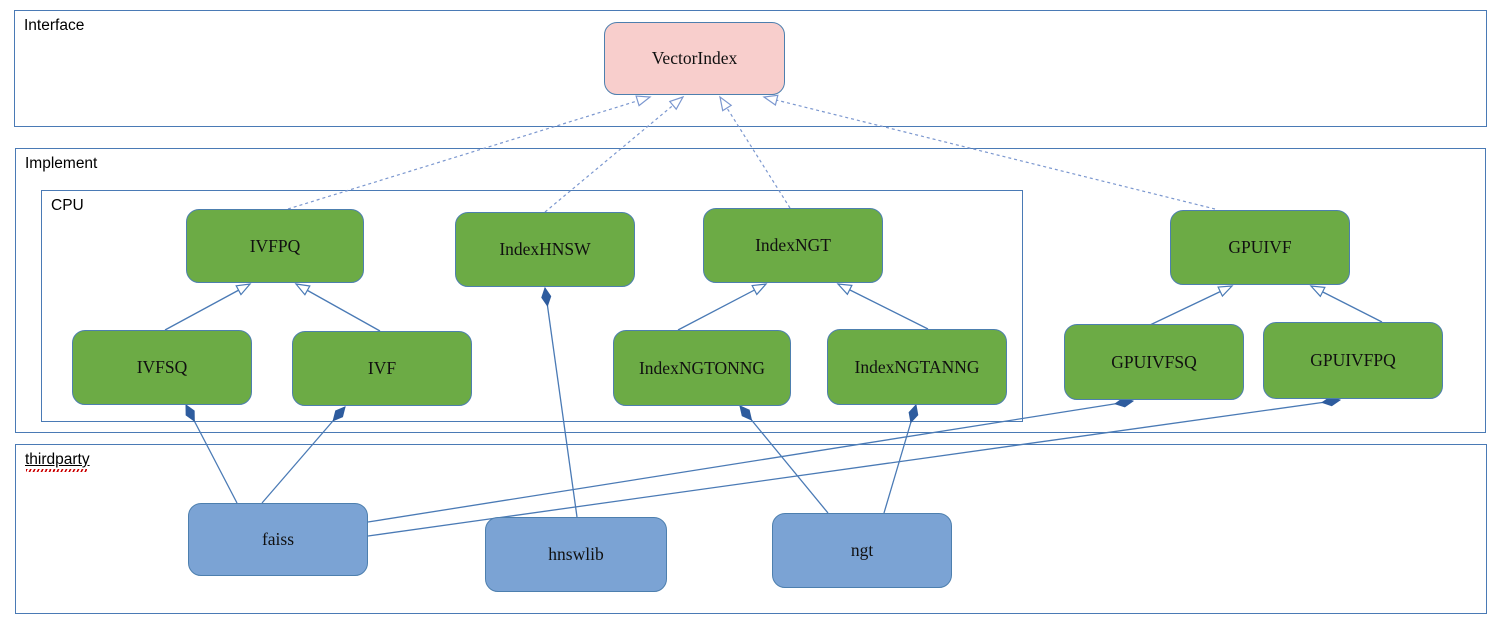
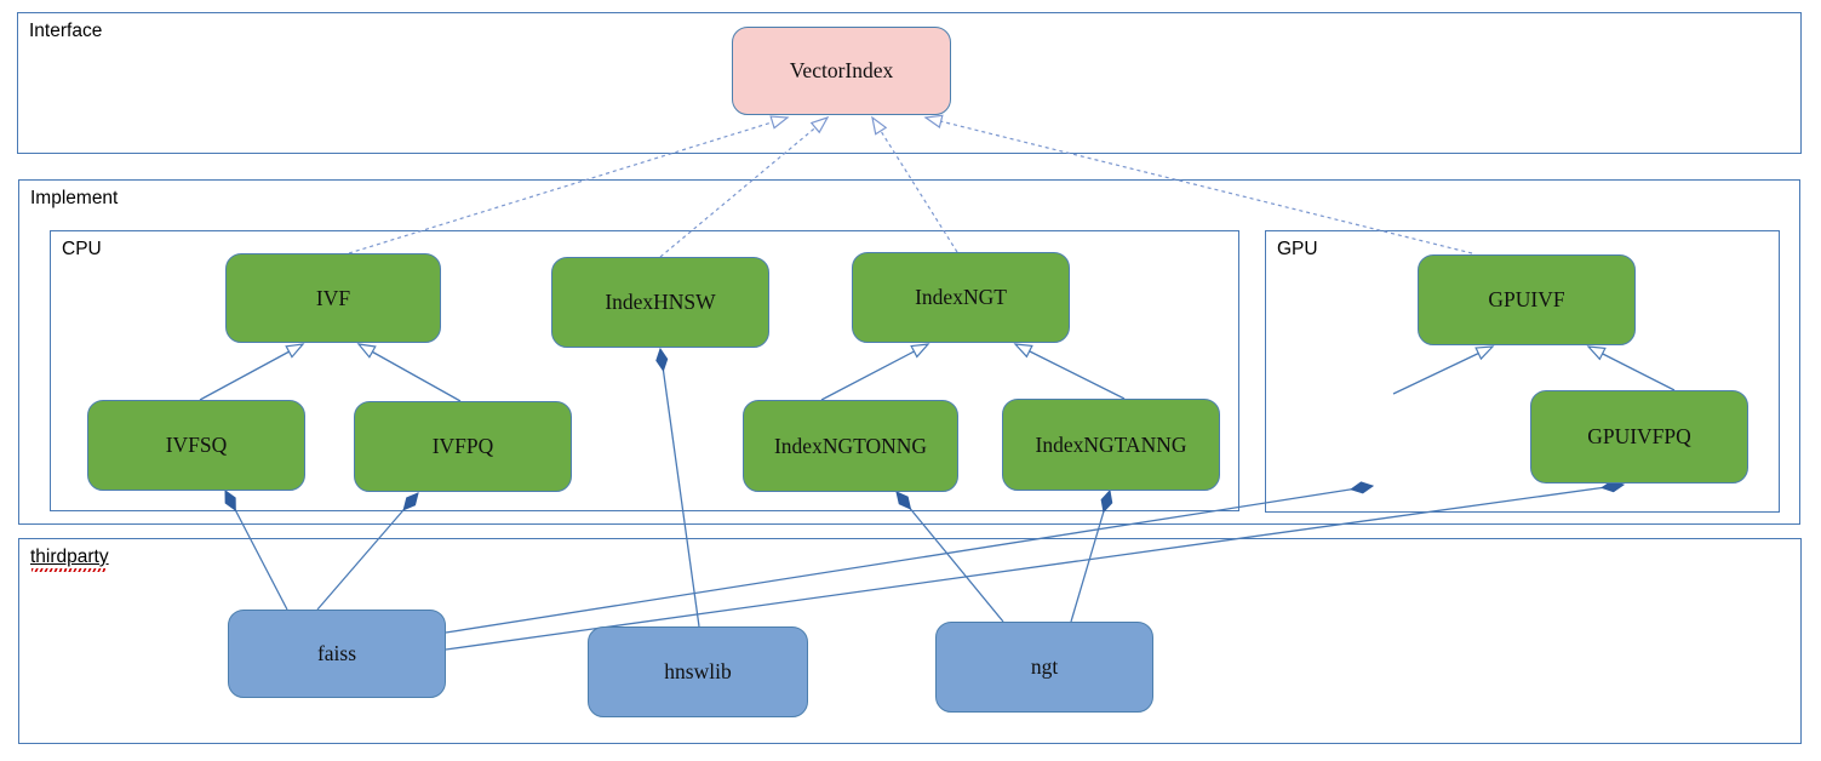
  Interface
  Implement
  CPU
+ GPU
  thirdparty
  VectorIndex
- IVFPQ
+ IVF
  IndexHNSW
  IndexNGT
  GPUIVF
  IVFSQ
- IVF
+ IVFPQ
  IndexNGTONNG
  IndexNGTANNG
- GPUIVFSQ
  GPUIVFPQ
  faiss
  hnswlib
  ngt
